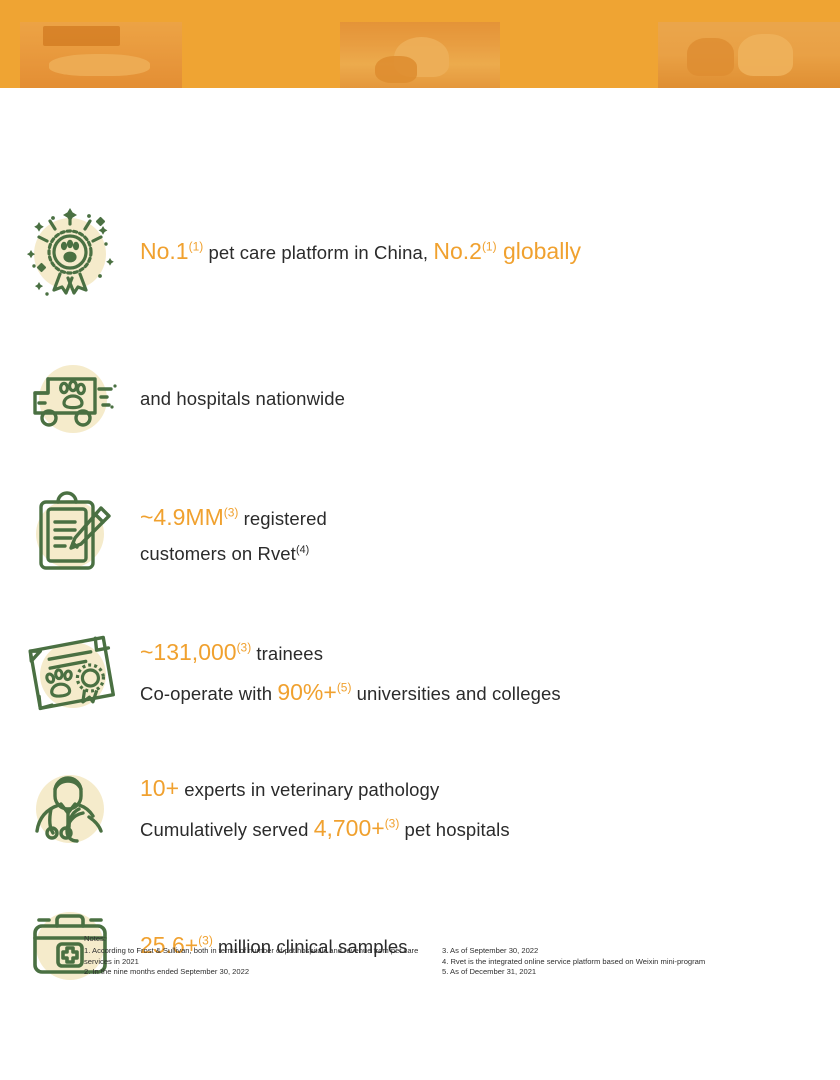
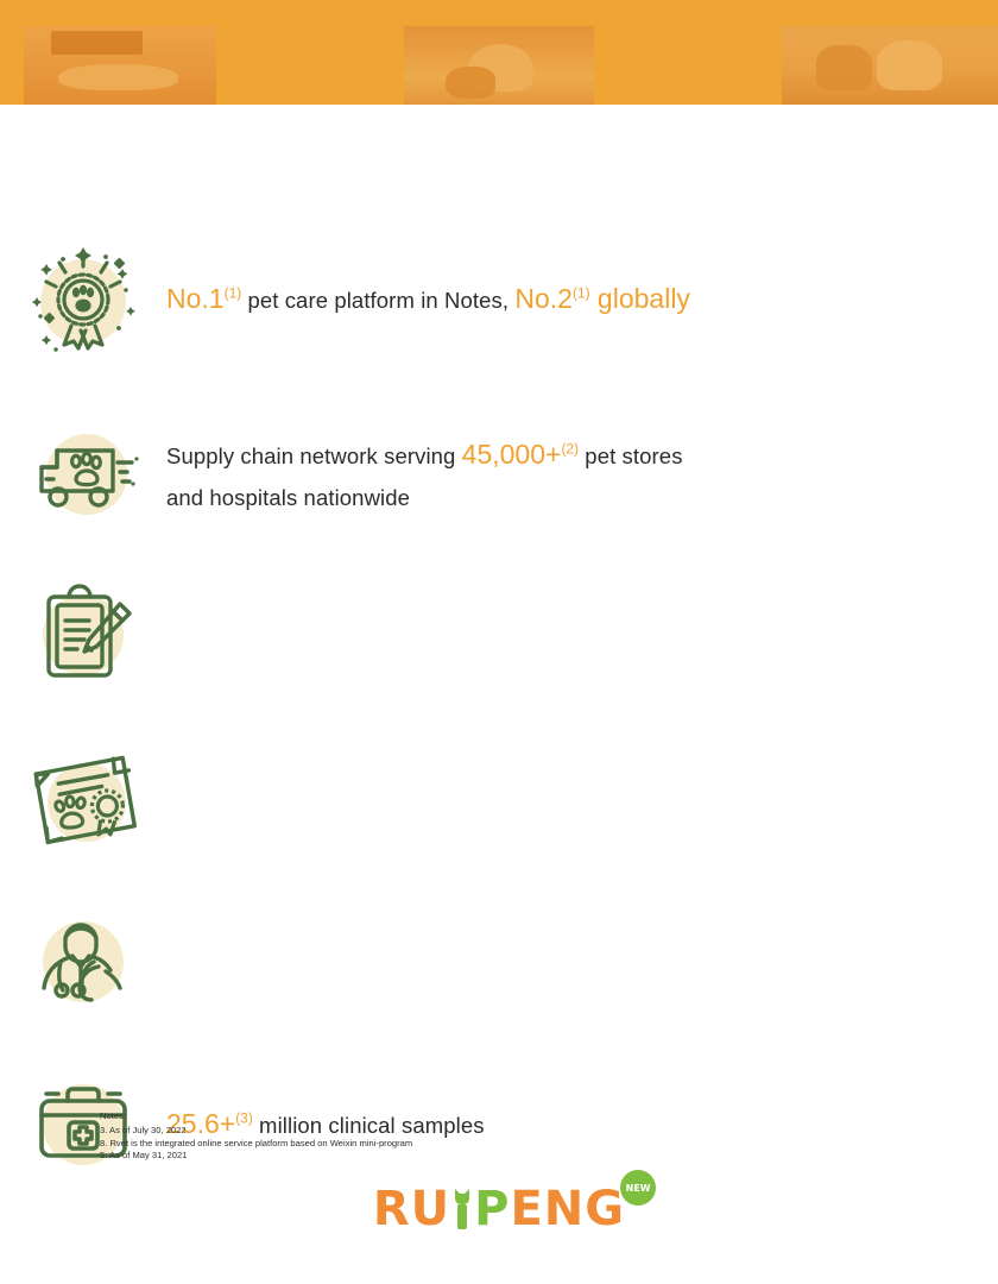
- No.1(1) pet care platform in China, No.2(1) globally
+ No.1(1) pet care platform in Notes, No.2(1) globally
+ Supply chain network serving 45,000+(2) pet stores
  and hospitals nationwide
- ~4.9MM(3) registered
- customers on Rvet(4)
- ~131,000(3) trainees
- Co-operate with 90%+(5) universities and colleges
- 10+ experts in veterinary pathology
- Cumulatively served 4,700+(3) pet hospitals
  25.6+(3) million clinical samples
  Notes:
- 1. According to Frost & Sullivan, both in terms of number of pet hospitals and revenue from pet care services in 2021
- 2. In the nine months ended September 30, 2022
- 3. As of September 30, 2022
+ 3. As of July 30, 2022
- 4. Rvet is the integrated online service platform based on Weixin mini-program
+ 8. Rvet is the integrated online service platform based on Weixin mini-program
- 5. As of December 31, 2021
+ 5. As of May 31, 2021
+ RU
+ P
+ ENG
+ NEW
